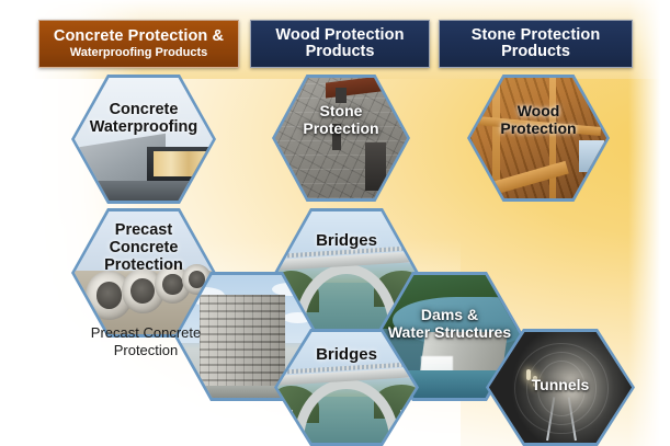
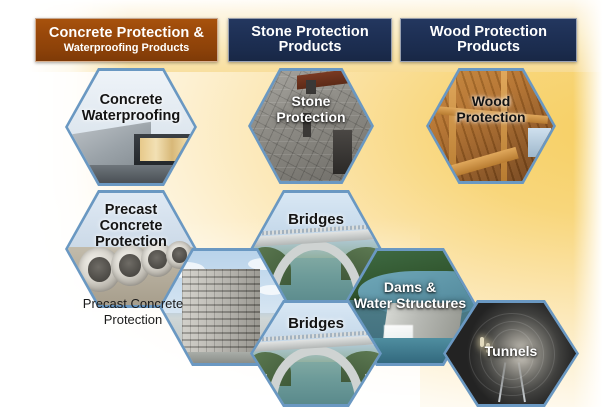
  Concrete Protection &
  Waterproofing Products
- Wood Protection
+ Stone Protection
  Products
- Stone Protection
+ Wood Protection
  Products
  Concrete
  Waterproofing
  Stone
  Protection
  Wood
  Protection
  Precast
  Concrete
  Protection
  Bridges
  Dams &
  Water Structures
  Bridges
  Tunnels
  Precast Concrete
  Protection
